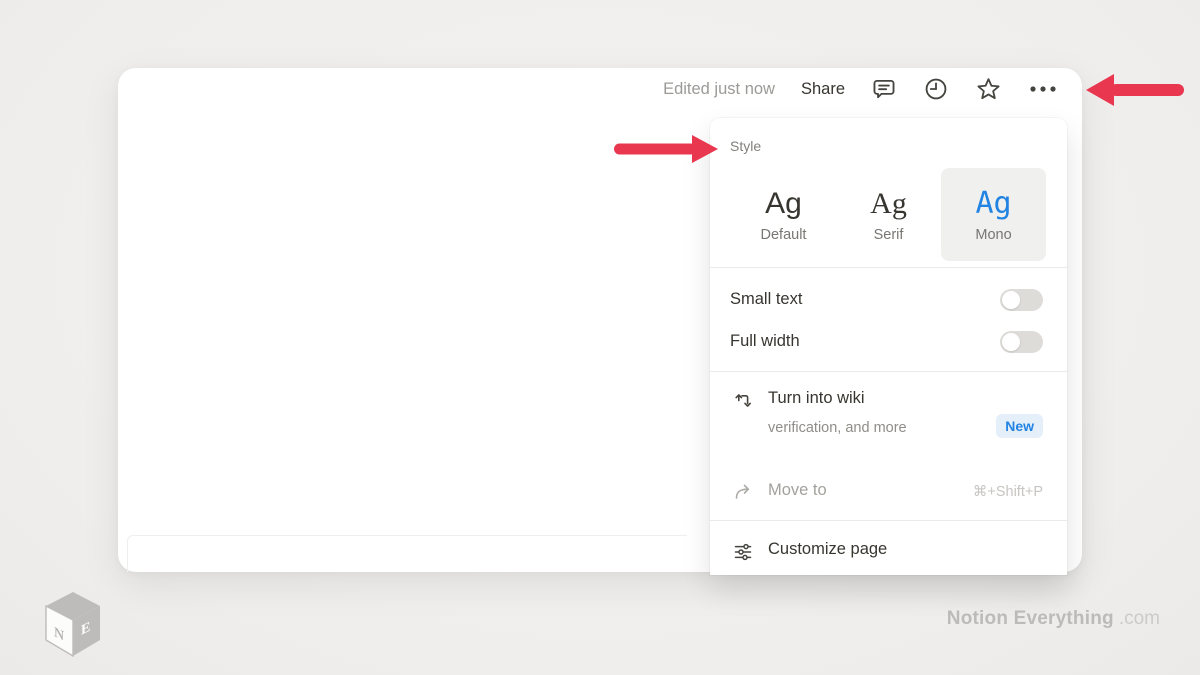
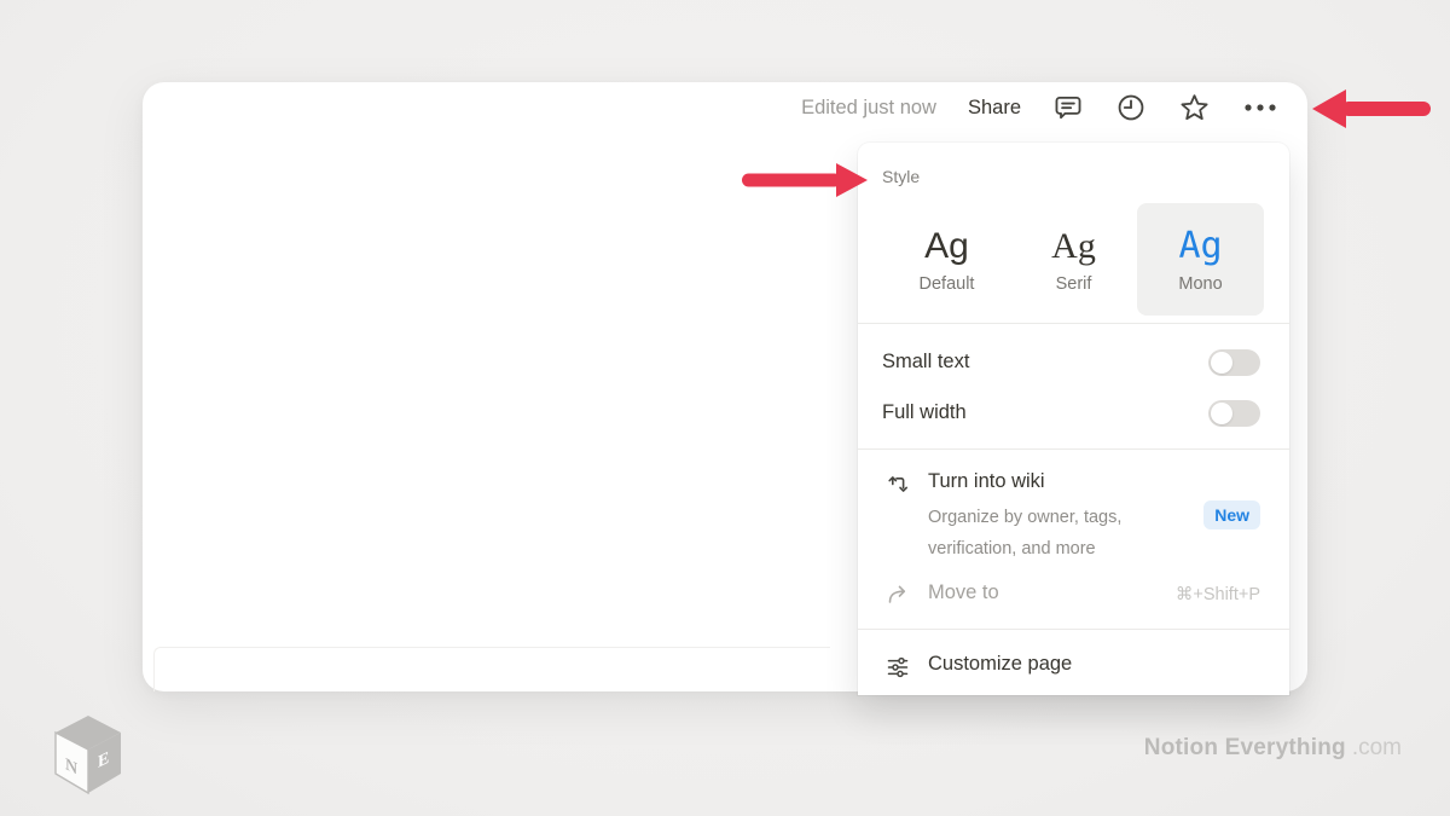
  Edited just now
  Share
  Style
  Ag
  Default
  Ag
  Serif
  Ag
  Mono
  Small text
  Full width
  Turn into wiki
+ Organize by owner, tags,
  verification, and more
  New
  Move to
  ⌘+Shift+P
  Customize page
  Notion Everything .com
